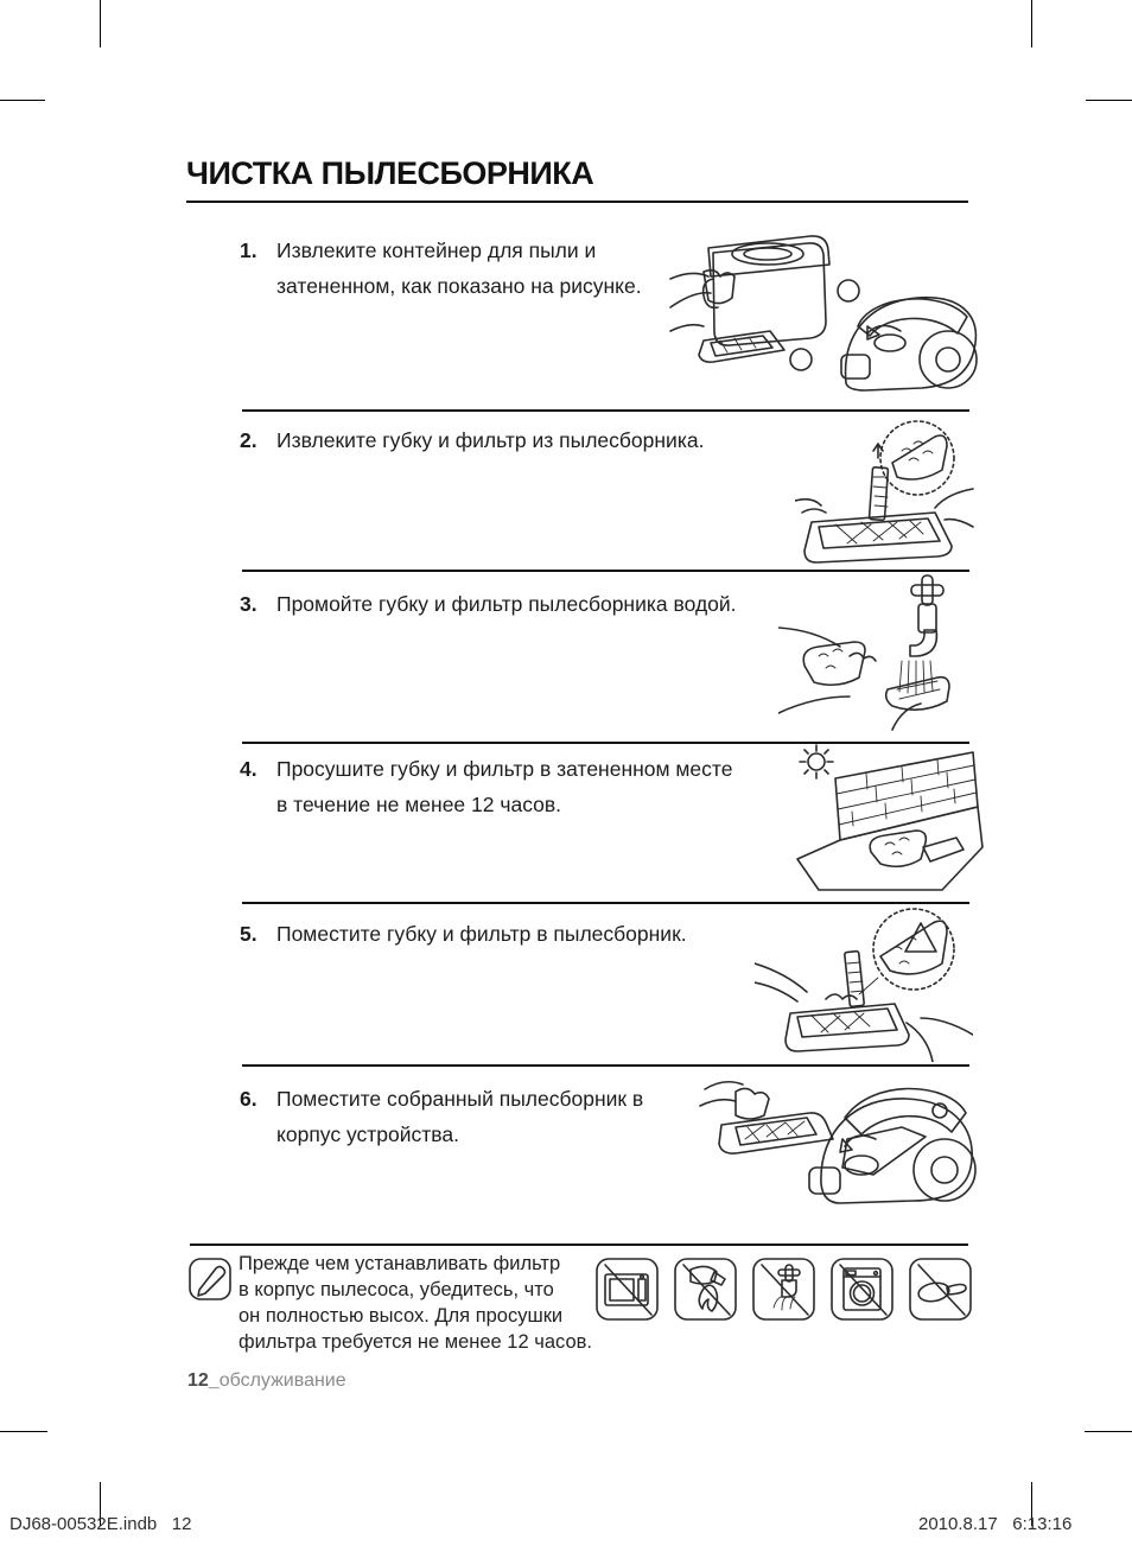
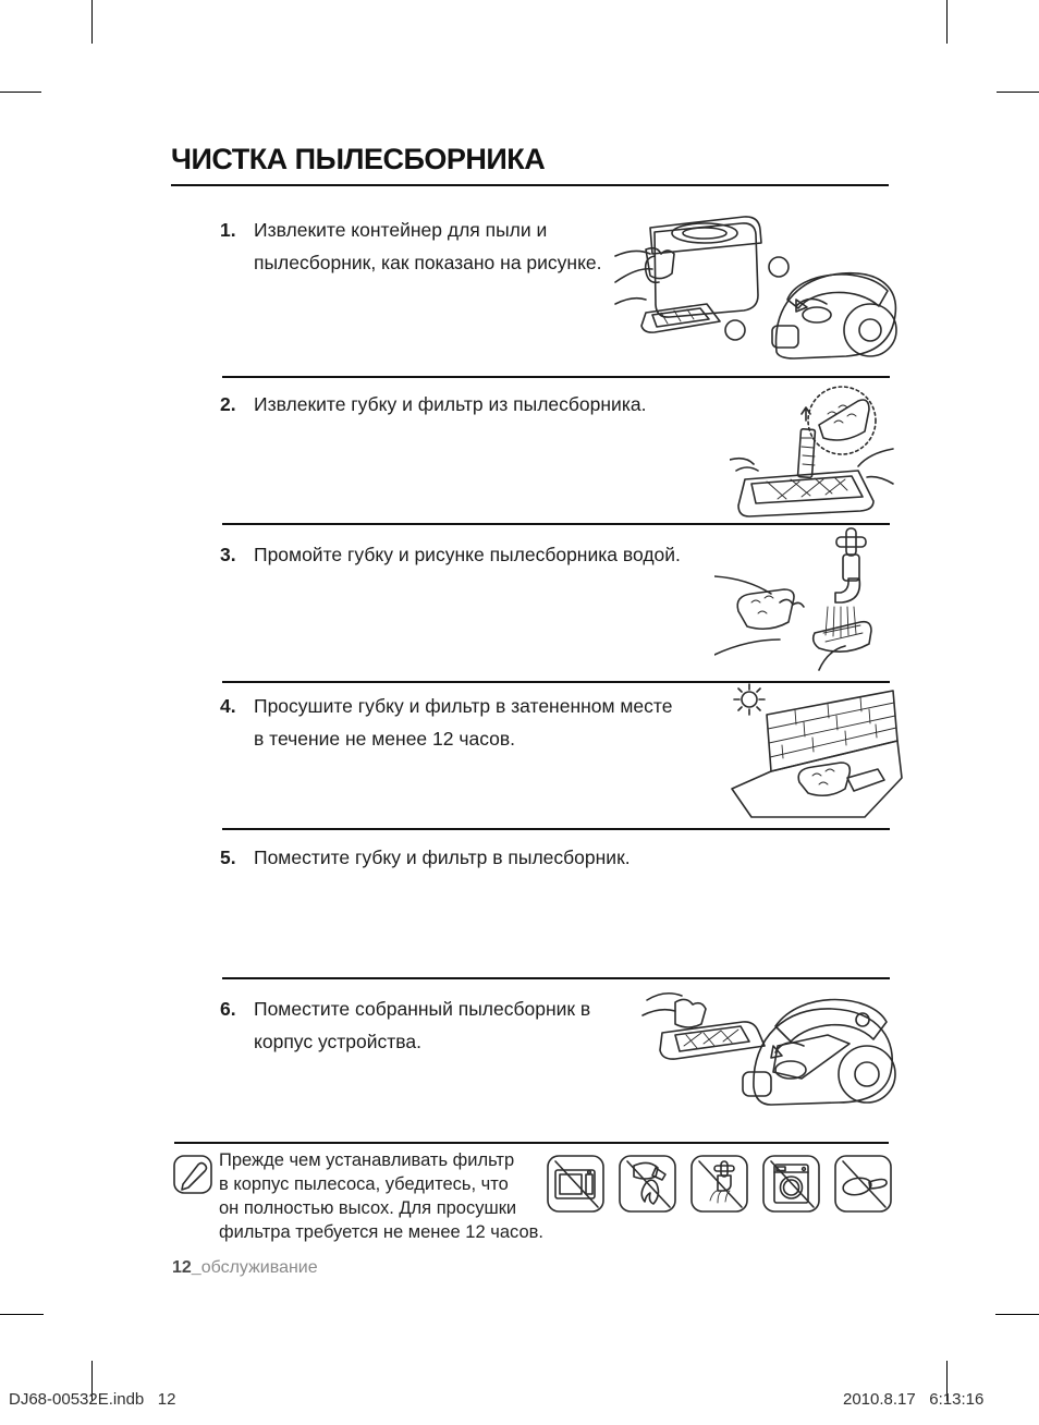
  ЧИСТКА ПЫЛЕСБОРНИКА
  1.
  Извлеките контейнер для пыли и
- затененном, как показано на рисунке.
+ пылесборник, как показано на рисунке.
  1
  2
  2.
  Извлеките губку и фильтр из пылесборника.
  3.
- Промойте губку и фильтр пылесборника водой.
+ Промойте губку и рисунке пылесборника водой.
  4.
  Просушите губку и фильтр в затененном месте
  в течение не менее 12 часов.
  5.
  Поместите губку и фильтр в пылесборник.
- !
  6.
  Поместите собранный пылесборник в
  корпус устройства.
  Прежде чем устанавливать фильтр
  в корпус пылесоса, убедитесь, что
  он полностью высох. Для просушки
  фильтра требуется не менее 12 часов.
  12_обслуживание
  DJ68-00532E.indb 12
  2010.8.17 6:13:16
